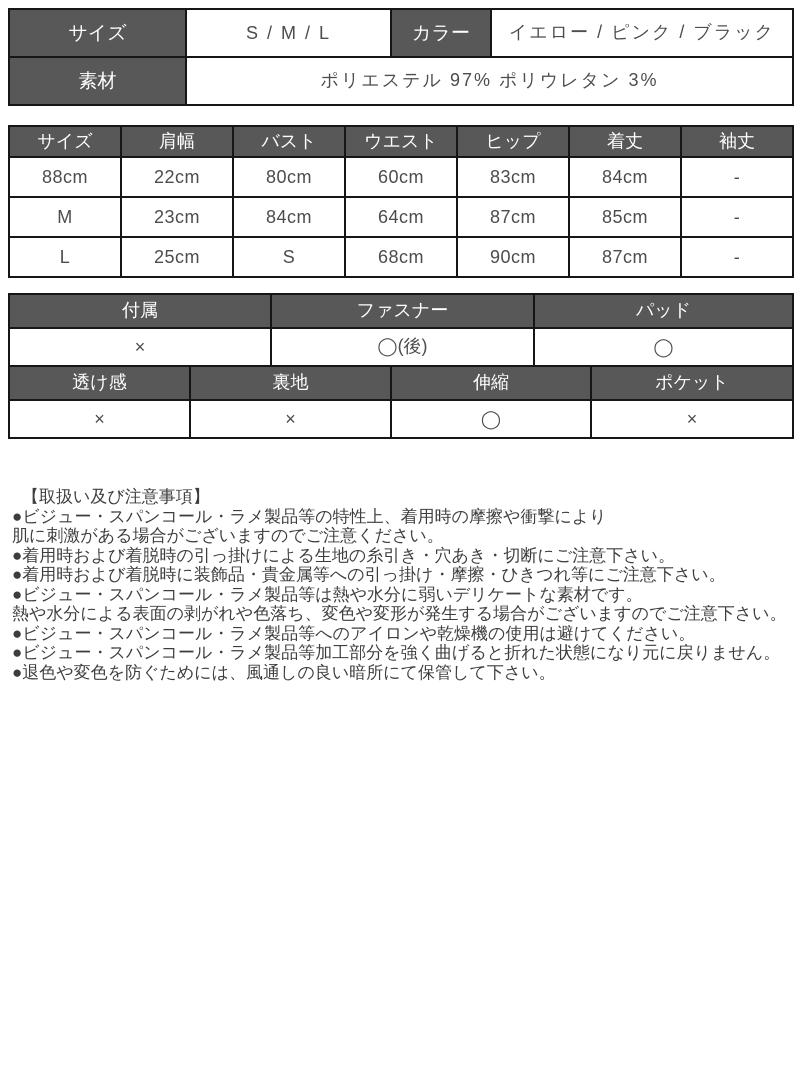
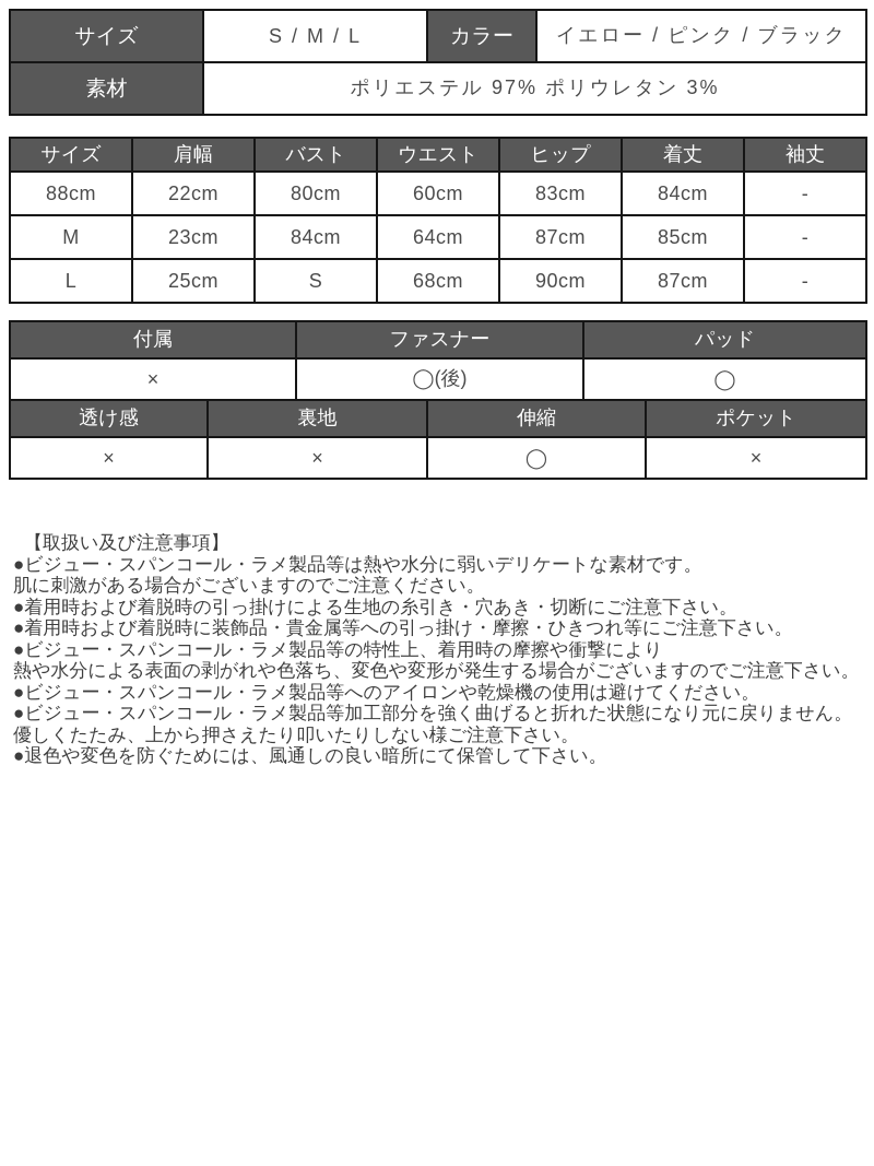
  サイズ	S / M / L	カラー	イエロー / ピンク / ブラック
  素材	ポリエステル 97% ポリウレタン 3%
  サイズ	肩幅	バスト	ウエスト	ヒップ	着丈	袖丈
  88cm	22cm	80cm	60cm	83cm	84cm	-
  M	23cm	84cm	64cm	87cm	85cm	-
  L	25cm	S	68cm	90cm	87cm	-
  付属	ファスナー	パッド
  ×	◯(後)	◯
  透け感	裏地	伸縮	ポケット
  ×	×	◯	×
  【取扱い及び注意事項】
- ●ビジュー・スパンコール・ラメ製品等の特性上、着用時の摩擦や衝撃により
+ ●ビジュー・スパンコール・ラメ製品等は熱や水分に弱いデリケートな素材です。
  肌に刺激がある場合がございますのでご注意ください。
  ●着用時および着脱時の引っ掛けによる生地の糸引き・穴あき・切断にご注意下さい。
  ●着用時および着脱時に装飾品・貴金属等への引っ掛け・摩擦・ひきつれ等にご注意下さい。
- ●ビジュー・スパンコール・ラメ製品等は熱や水分に弱いデリケートな素材です。
+ ●ビジュー・スパンコール・ラメ製品等の特性上、着用時の摩擦や衝撃により
  熱や水分による表面の剥がれや色落ち、変色や変形が発生する場合がございますのでご注意下さい。
  ●ビジュー・スパンコール・ラメ製品等へのアイロンや乾燥機の使用は避けてください。
  ●ビジュー・スパンコール・ラメ製品等加工部分を強く曲げると折れた状態になり元に戻りません。
+ 優しくたたみ、上から押さえたり叩いたりしない様ご注意下さい。
  ●退色や変色を防ぐためには、風通しの良い暗所にて保管して下さい。
